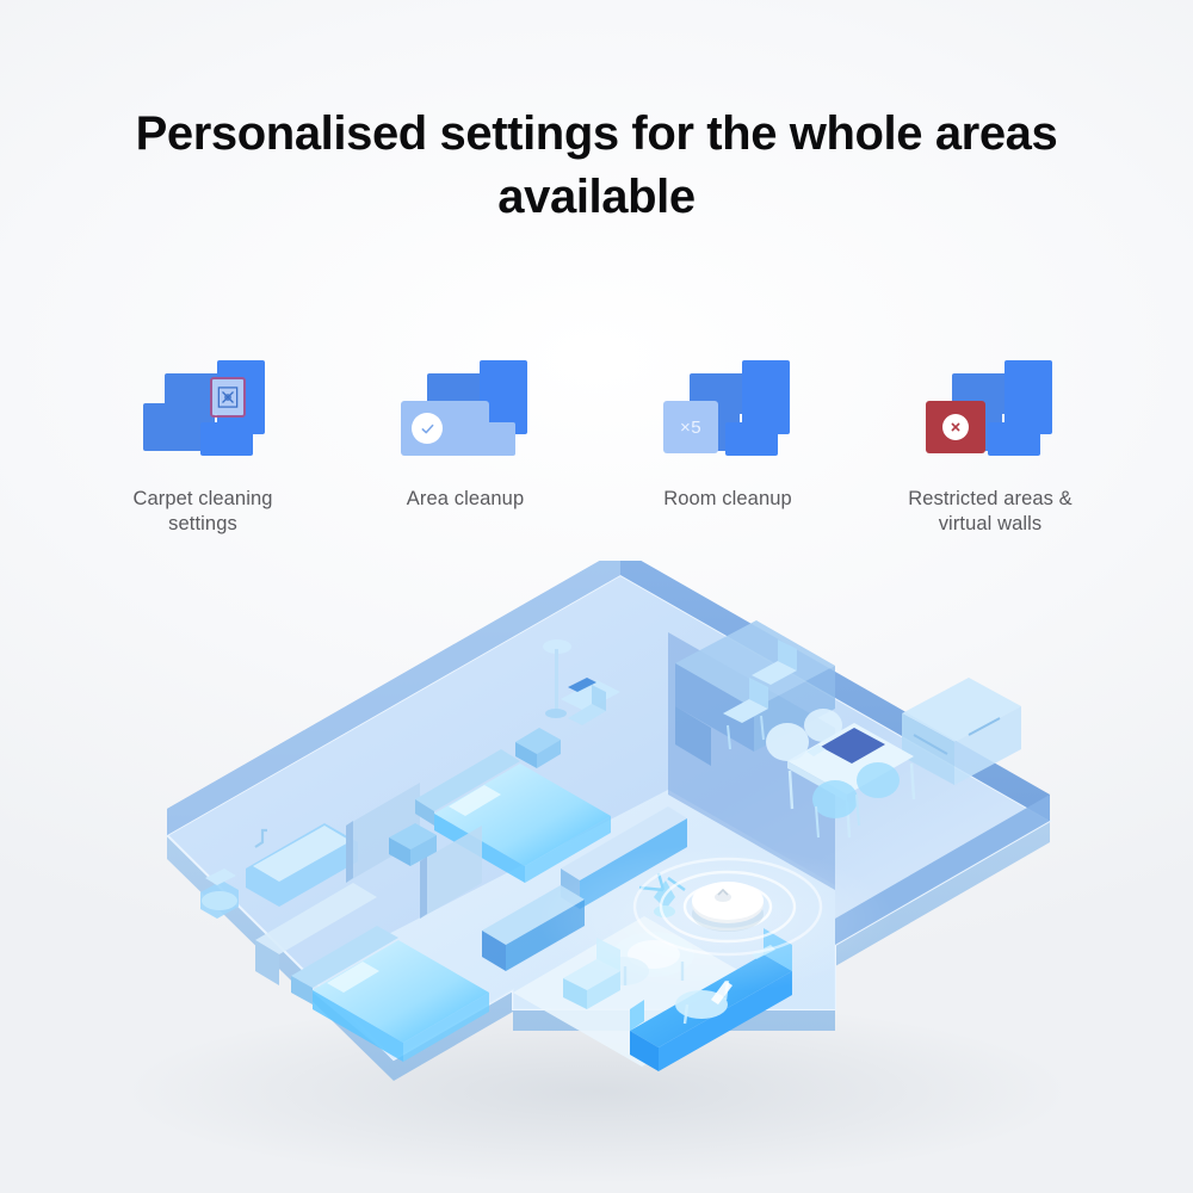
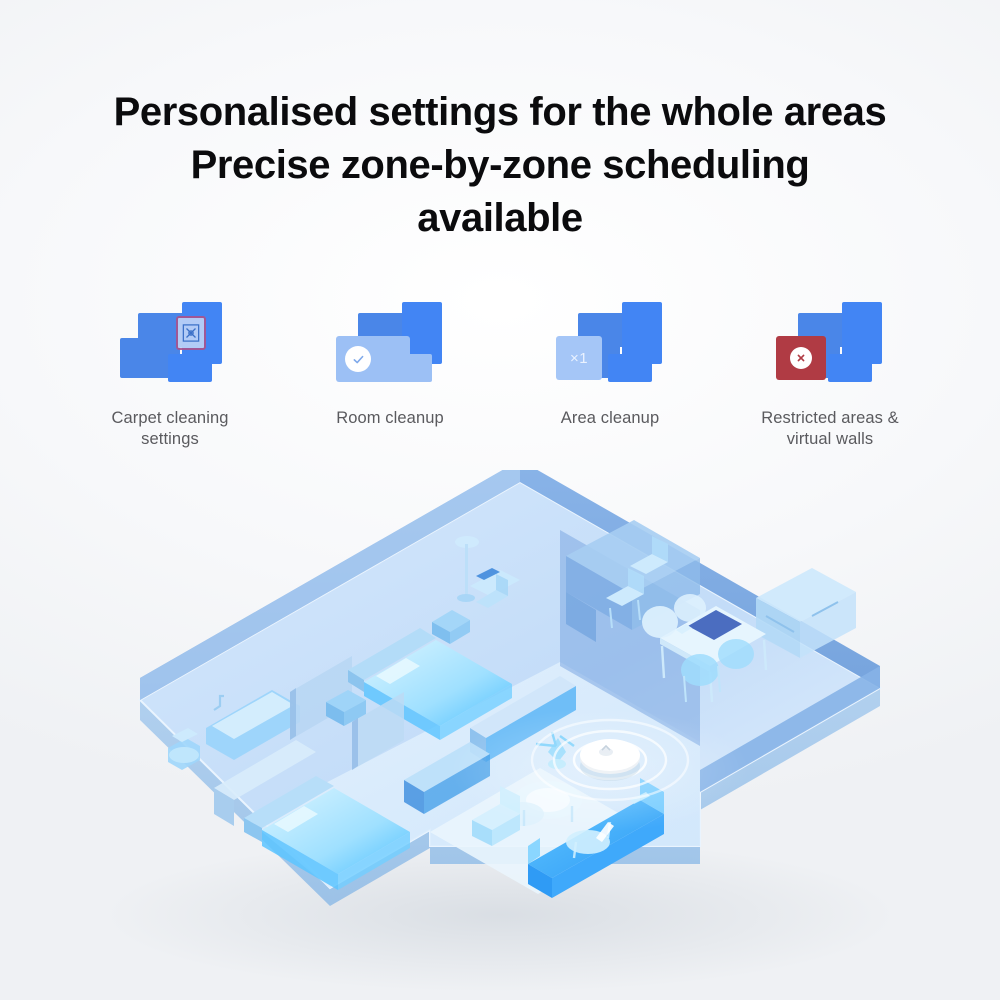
  Personalised settings for the whole areas
+ Precise zone-by-zone scheduling
  available
  Carpet cleaning
  settings
- Area cleanup
+ Room cleanup
- ×5
+ ×1
- Room cleanup
+ Area cleanup
  Restricted areas &
  virtual walls
